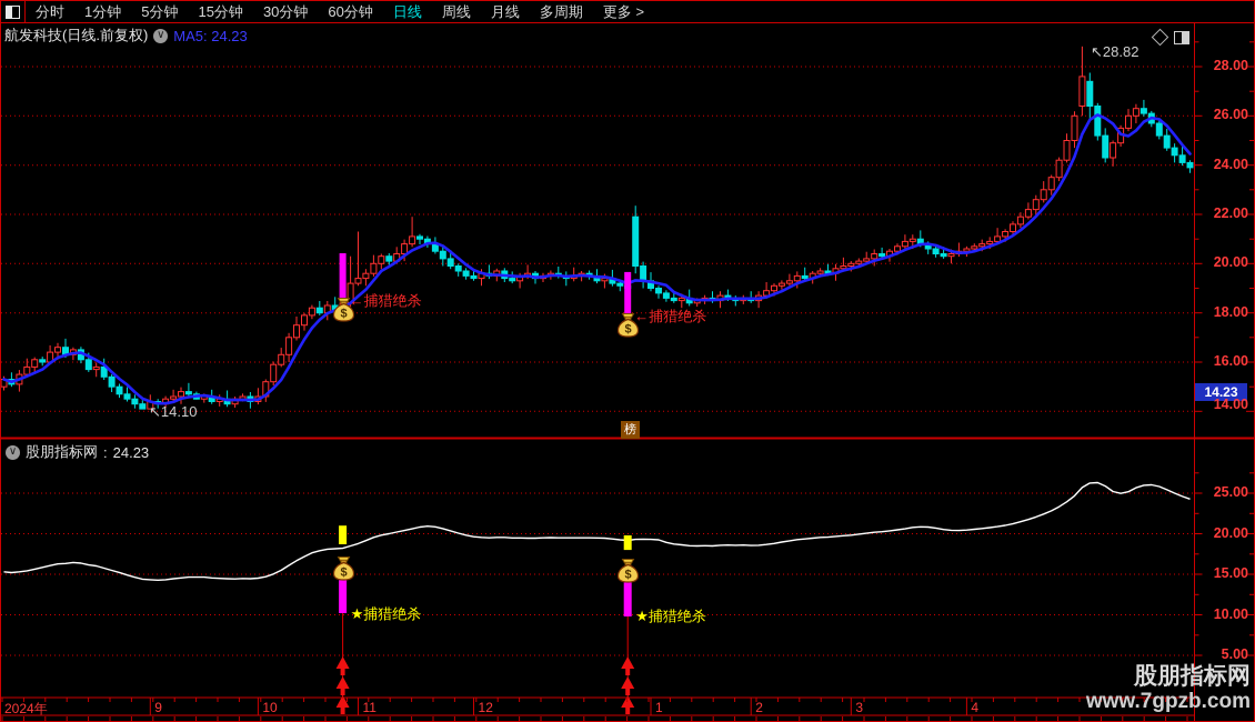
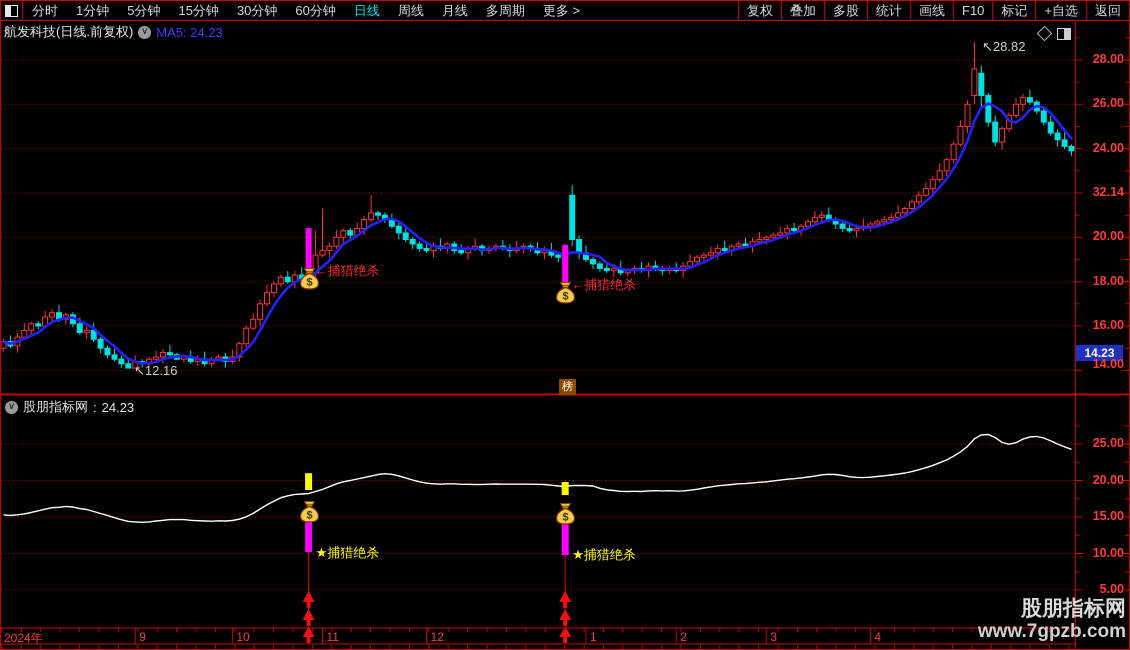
  分时
  1分钟
  5分钟
  15分钟
  30分钟
  60分钟
  日线
  周线
  月线
  多周期
  更多 >
+ 复权
+ 叠加
+ 多股
+ 统计
+ 画线
+ F10
+ 标记
+ +自选
+ 返回
  航发科技(日线.前复权)
  ∨
  MA5: 24.23
  14.23
  ↖28.82
- ↖14.10
+ ↖12.16
  榜
  ←捕猎绝杀
  ←捕猎绝杀
  ★捕猎绝杀
  ★捕猎绝杀
  $
  $
  $
  $
  ∨
  股朋指标网
  :
  24.23
  股朋指标网
  www.7gpzb.com
  28.00
  26.00
  24.00
- 22.00
+ 32.14
  20.00
  18.00
  16.00
  14.00
  25.00
  20.00
  15.00
  10.00
  5.00
  2024年
  9
  10
  11
  12
  1
  2
  3
  4
